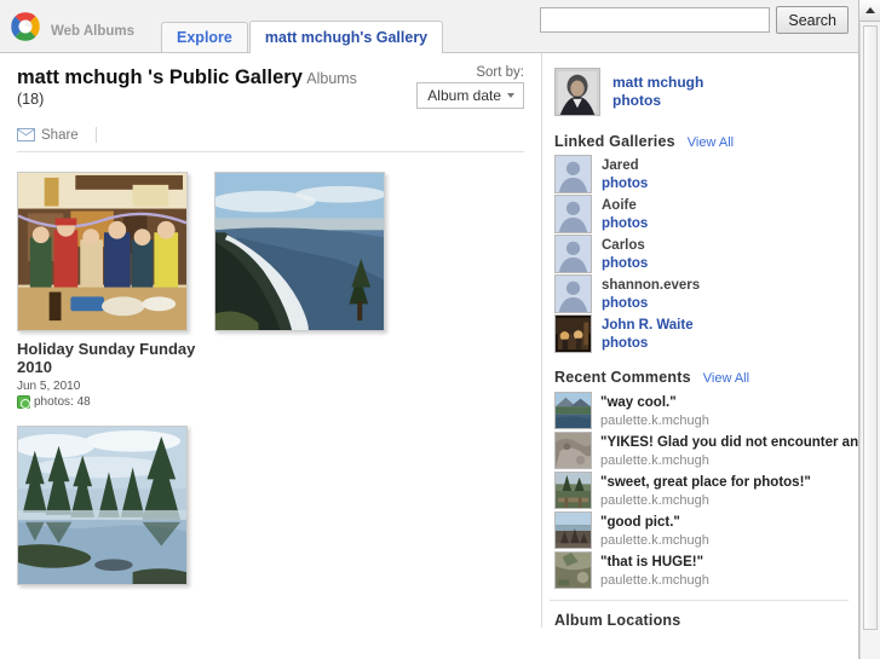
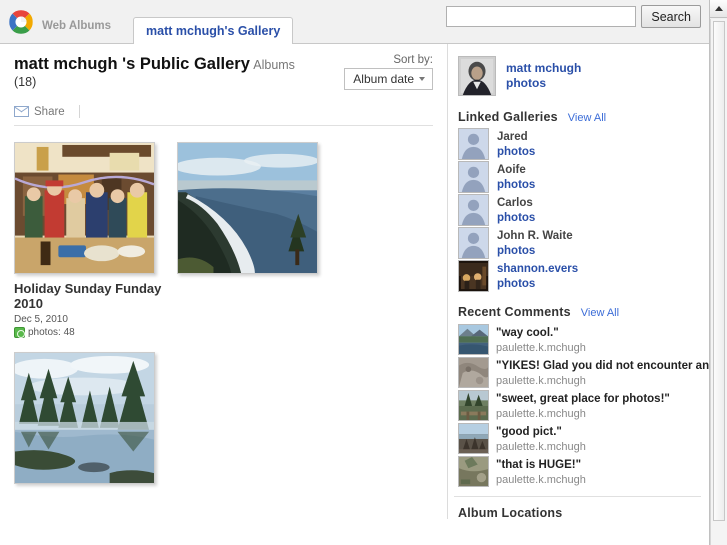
  Web Albums
- Explore
  matt mchugh's Gallery
  Search
  matt mchugh 's Public Gallery Albums
  (18)
  Sort by:
  Album date
  Share
  Holiday Sunday Funday 2010
- Jun 5, 2010
+ Dec 5, 2010
  photos: 48
  matt mchugh
  photos
  Linked Galleries
  View All
  Jared
  photos
  Aoife
  photos
  Carlos
  photos
- shannon.evers
+ John R. Waite
  photos
- John R. Waite
+ shannon.evers
  photos
  Recent Comments
  View All
  "way cool."
  paulette.k.mchugh
  "YIKES! Glad you did not encounter an
  paulette.k.mchugh
  "sweet, great place for photos!"
  paulette.k.mchugh
  "good pict."
  paulette.k.mchugh
  "that is HUGE!"
  paulette.k.mchugh
  Album Locations
